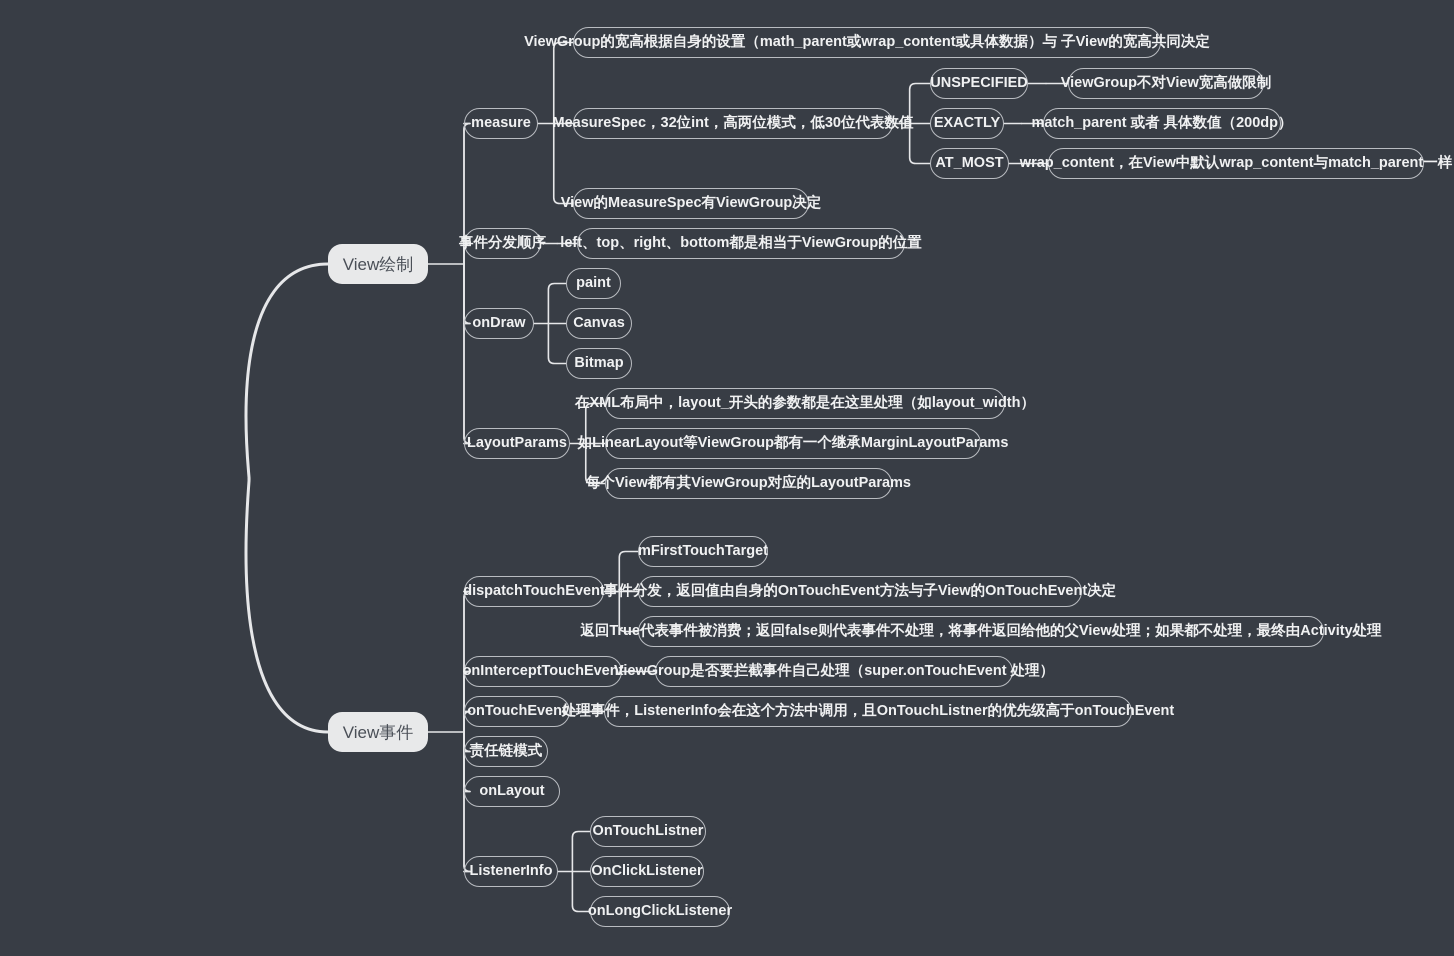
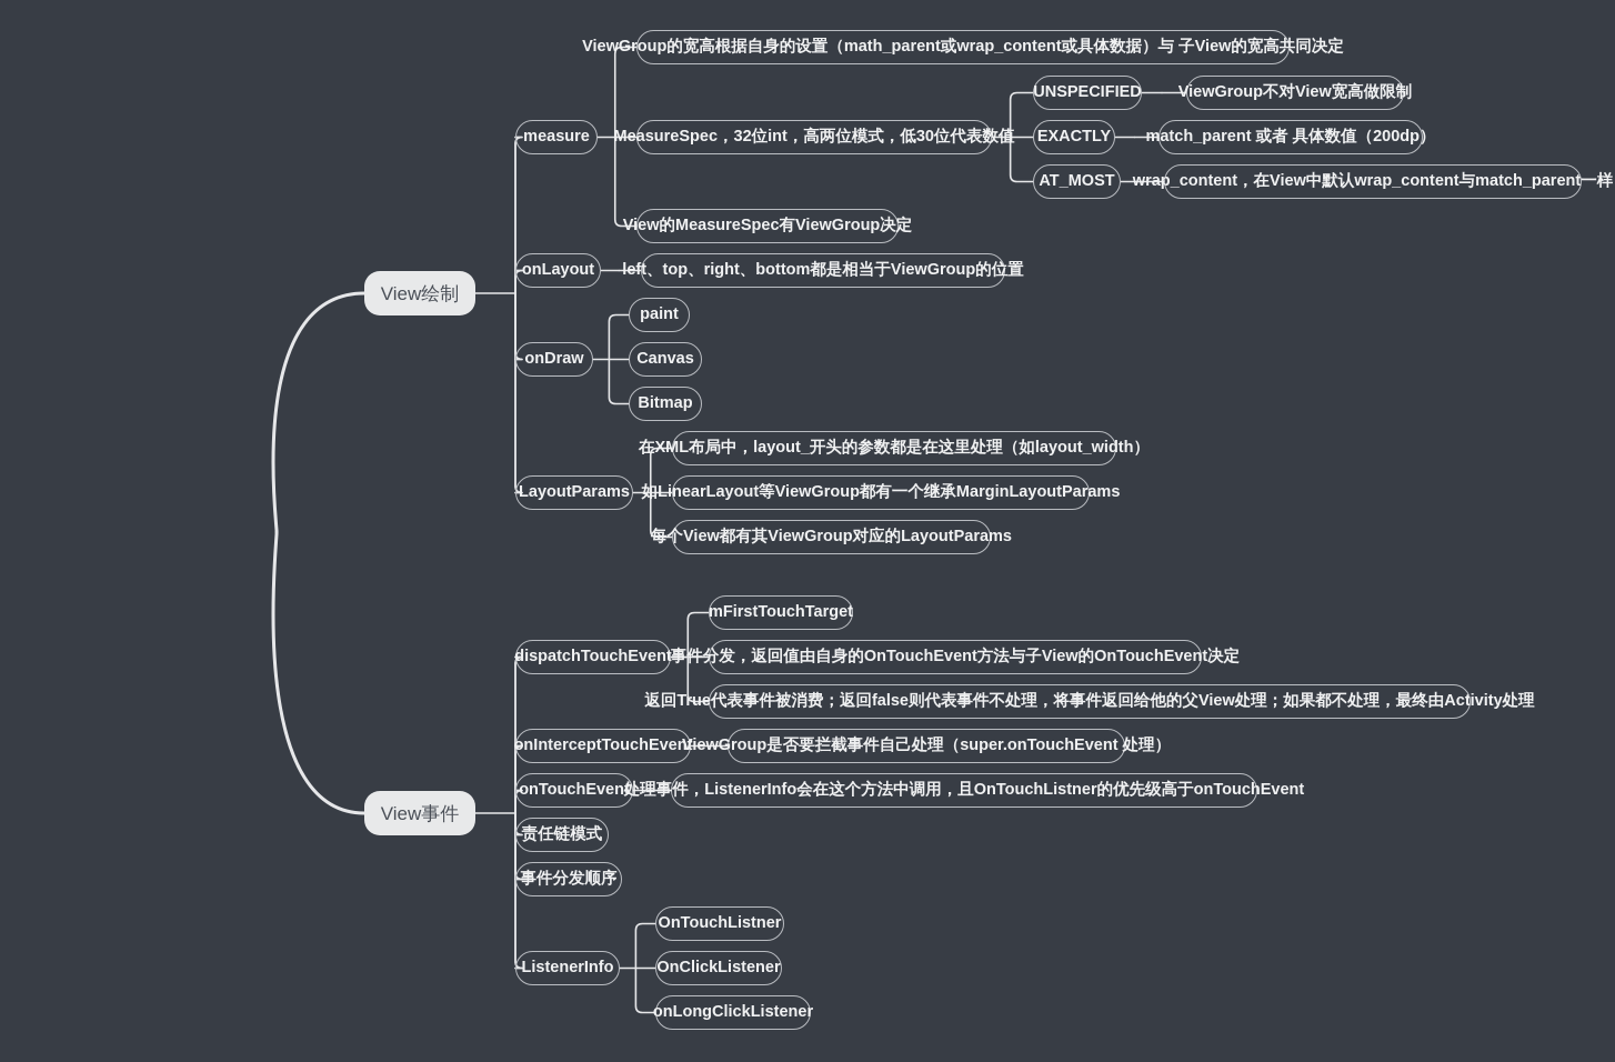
  View绘制
  measure
  ViewGroup的宽高根据自身的设置（math_parent或wrap_content或具体数据）与 子View的宽高共同决定
  MeasureSpec，32位int，高两位模式，低30位代表数值
  UNSPECIFIED
  ViewGroup不对View宽高做限制
  EXACTLY
  match_parent 或者 具体数值（200dp）
  AT_MOST
  wrap_content，在View中默认wrap_content与match_parent一样
  View的MeasureSpec有ViewGroup决定
- 事件分发顺序
+ onLayout
  left、top、right、bottom都是相当于ViewGroup的位置
  onDraw
  paint
  Canvas
  Bitmap
  LayoutParams
  在XML布局中，layout_开头的参数都是在这里处理（如layout_width）
  如LinearLayout等ViewGroup都有一个继承MarginLayoutParams
  每个View都有其ViewGroup对应的LayoutParams
  View事件
  dispatchTouchEvent
  mFirstTouchTarget
  事件分发，返回值由自身的OnTouchEvent方法与子View的OnTouchEvent决定
  返回True代表事件被消费；返回false则代表事件不处理，将事件返回给他的父View处理；如果都不处理，最终由Activity处理
  onInterceptTouchEvent
  ViewGroup是否要拦截事件自己处理（super.onTouchEvent 处理）
  onTouchEvent
  处理事件，ListenerInfo会在这个方法中调用，且OnTouchListner的优先级高于onTouchEvent
  责任链模式
- onLayout
+ 事件分发顺序
  ListenerInfo
  OnTouchListner
  OnClickListener
  onLongClickListener
